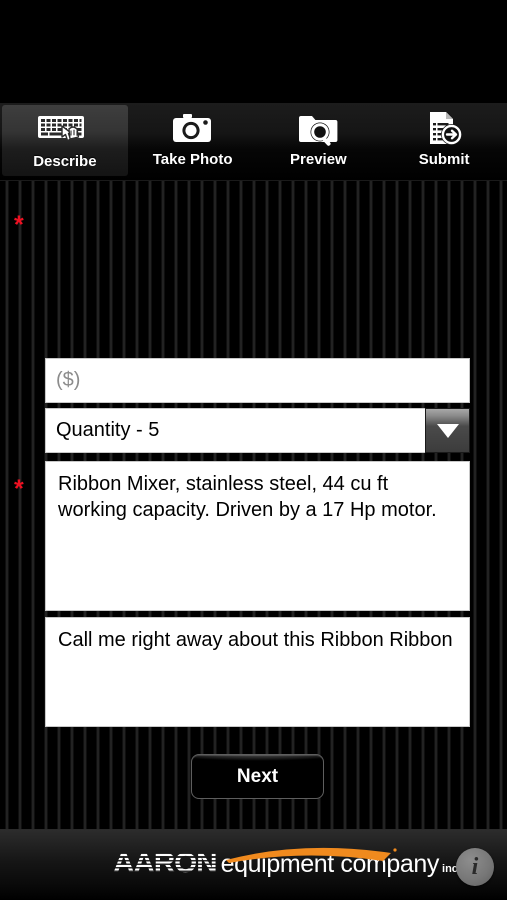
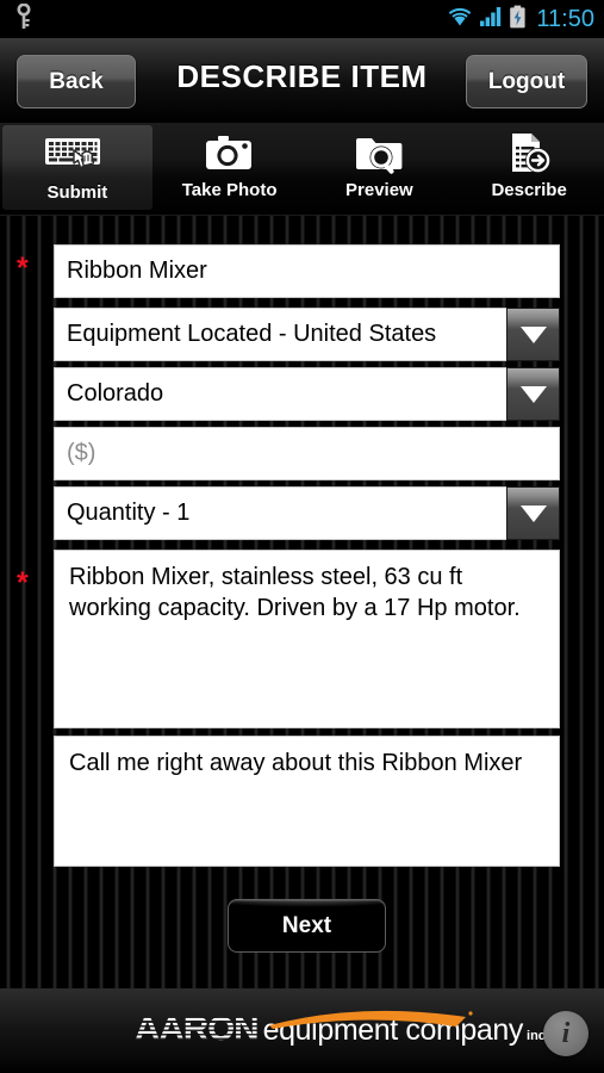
+ 11:50
+ Back
+ DESCRIBE ITEM
+ Logout
- Describe
+ Submit
  Take Photo
  Preview
- Submit
+ Describe
  *
+ Ribbon Mixer
+ Equipment Located - United States
+ Colorado
  ($)
- Quantity - 5
+ Quantity - 1
  *
- Ribbon Mixer, stainless steel, 44 cu ft working capacity. Driven by a 17 Hp motor.
+ Ribbon Mixer, stainless steel, 63 cu ft working capacity. Driven by a 17 Hp motor.
- Call me right away about this Ribbon Ribbon
+ Call me right away about this Ribbon Mixer
  Next
  AARON
  equipment company
  inc
  i
